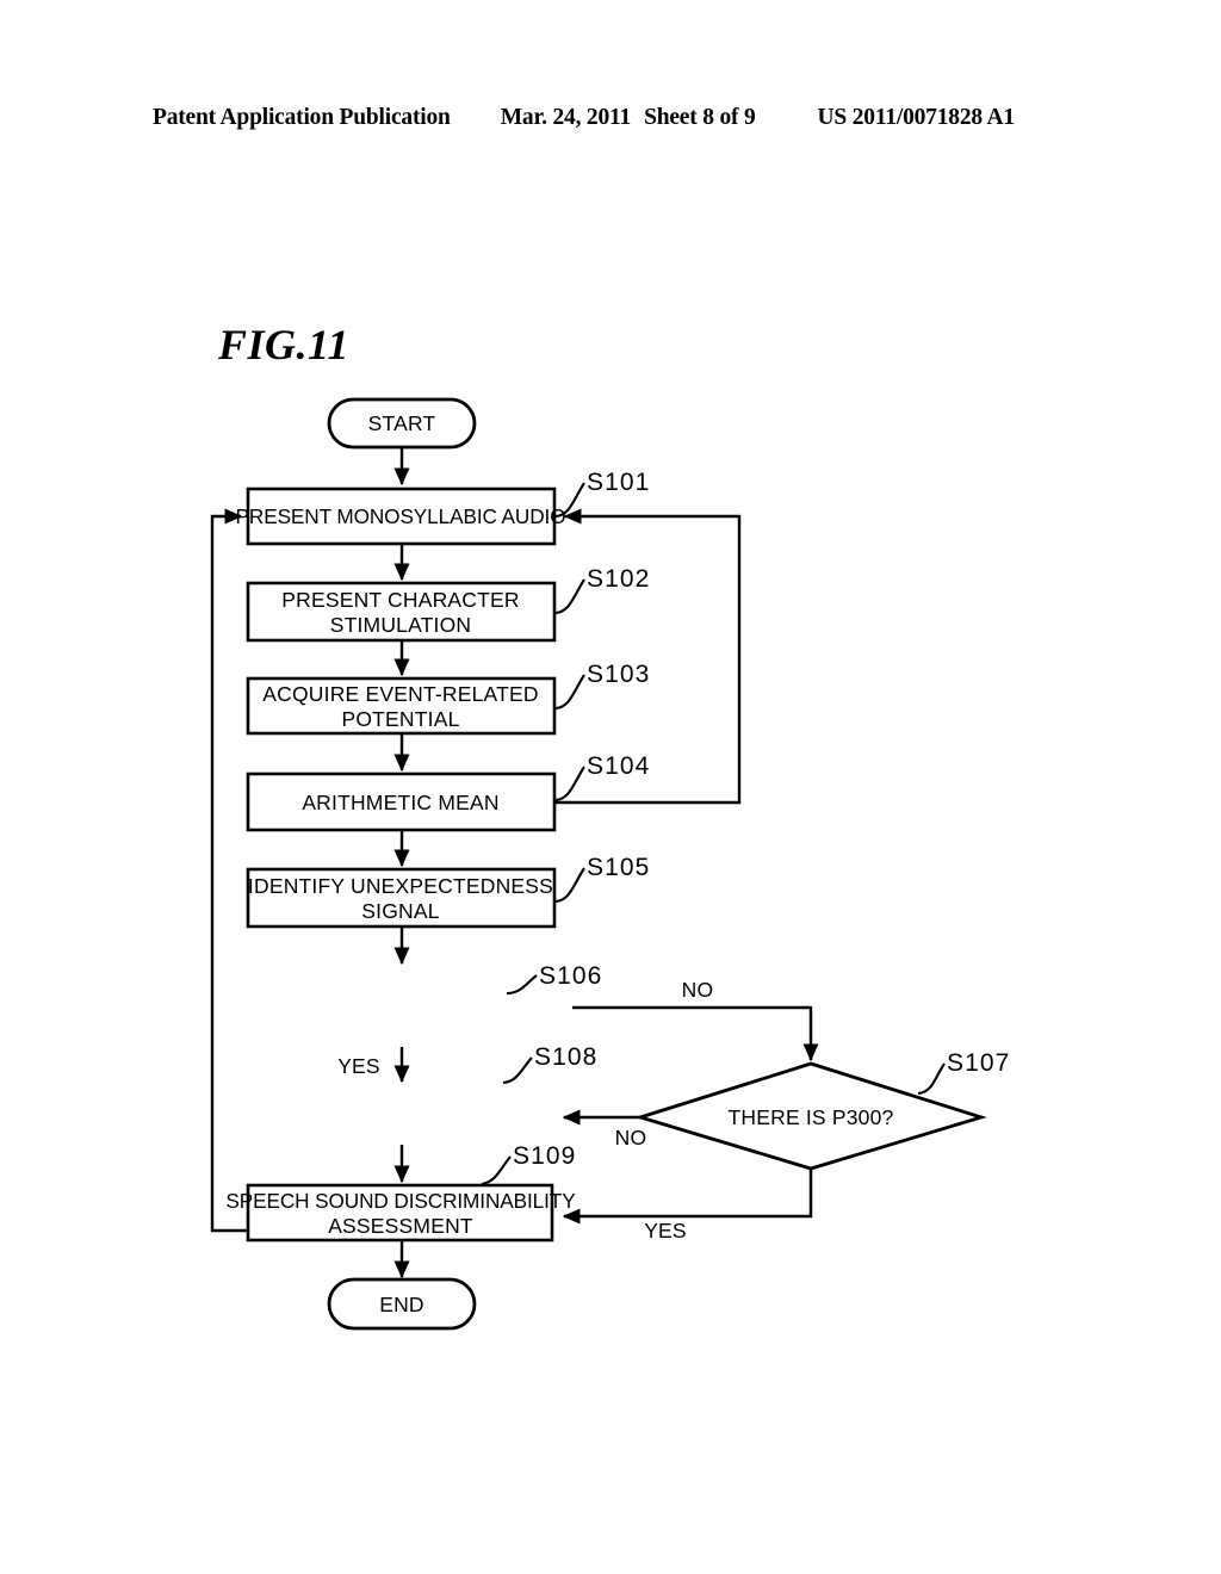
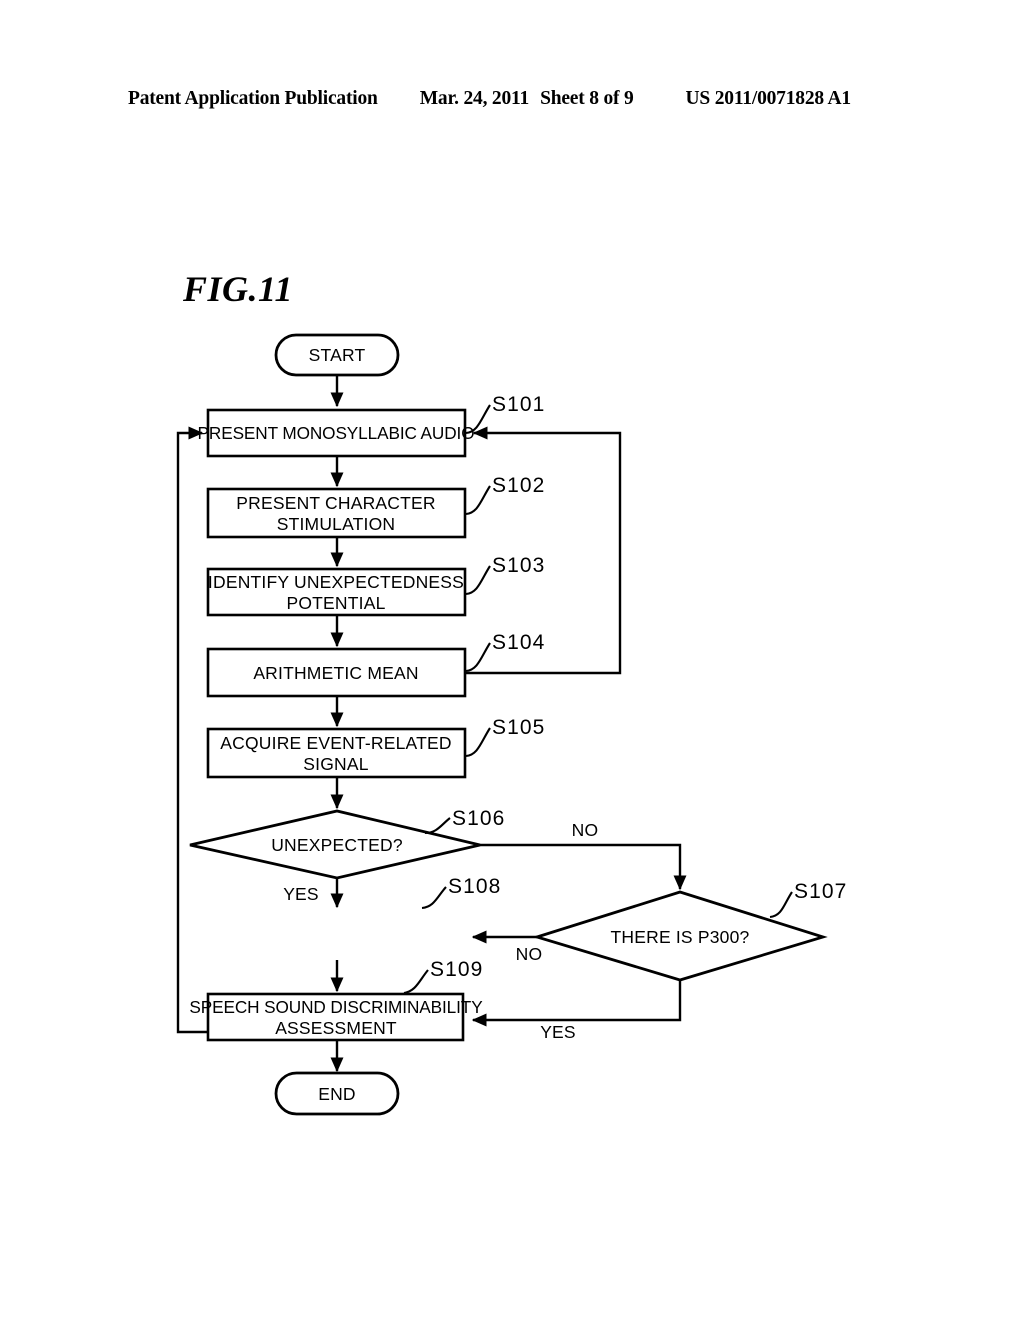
  Patent Application Publication
  Mar. 24, 2011
  Sheet 8 of 9
  US 2011/0071828 A1
  FIG.11
  START
  PRESENT MONOSYLLABIC AUDI
  PRESENT CHARACTER
  STIMULATION
- ACQUIRE EVENT-RELATED
+ IDENTIFY UNEXPECTEDNESS
  POTENTIAL
  ARITHMETIC MEAN
- IDENTIFY UNEXPECTEDNESS
+ ACQUIRE EVENT-RELATED
  SIGNAL
+ UNEXPECTED?
  THERE IS P300?
  SPEECH SOUND DISCRIMINABILITY
  ASSESSMENT
  END
  S101
  S102
  S103
  S104
  S105
  S106
  S107
  S108
  S109
  NO
  YES
  NO
  YES
